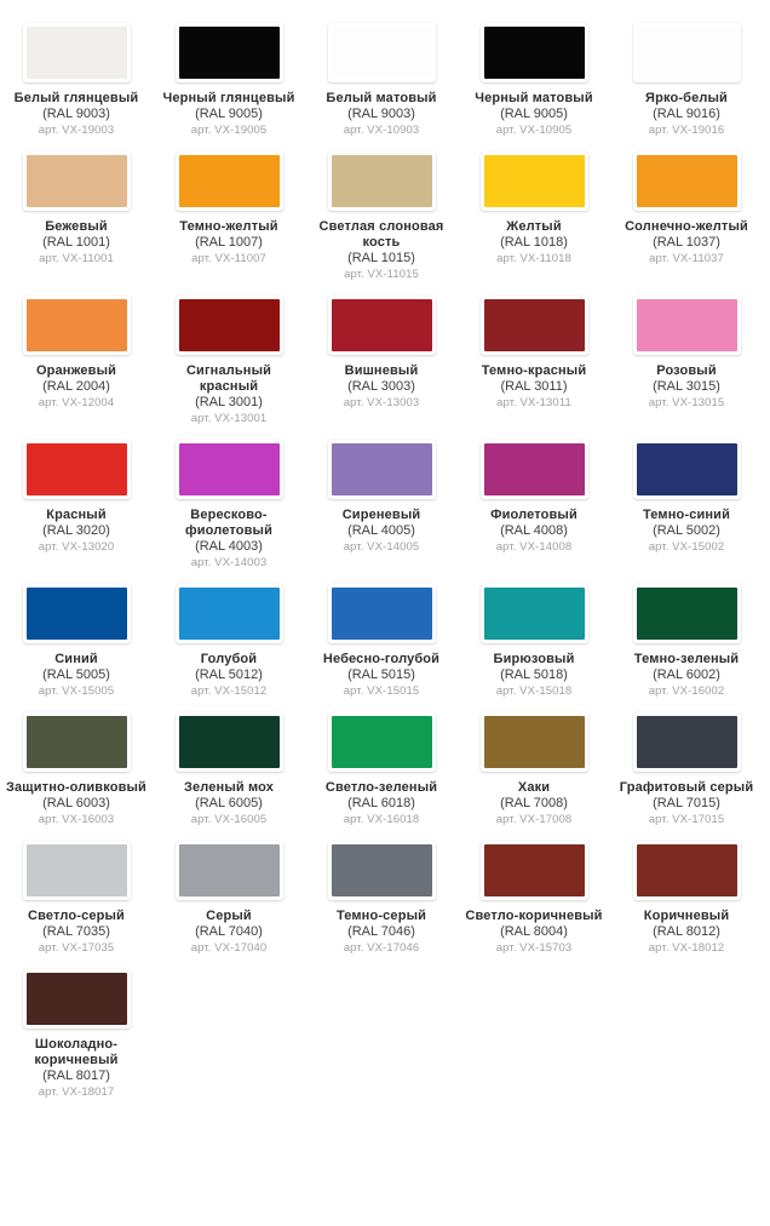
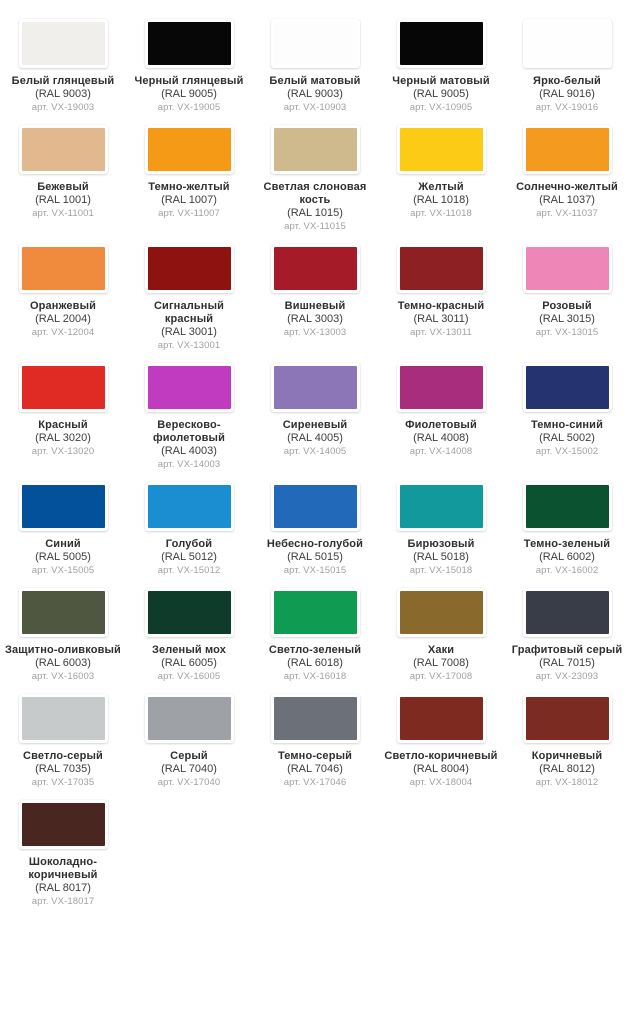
  Белый глянцевый
  (RAL 9003)
  арт. VX-19003
  Черный глянцевый
  (RAL 9005)
  арт. VX-19005
  Белый матовый
  (RAL 9003)
  арт. VX-10903
  Черный матовый
  (RAL 9005)
  арт. VX-10905
  Ярко-белый
  (RAL 9016)
  арт. VX-19016
  Бежевый
  (RAL 1001)
  арт. VX-11001
  Темно-желтый
  (RAL 1007)
  арт. VX-11007
  Светлая слоновая кость
  (RAL 1015)
  арт. VX-11015
  Желтый
  (RAL 1018)
  арт. VX-11018
  Солнечно-желтый
  (RAL 1037)
  арт. VX-11037
  Оранжевый
  (RAL 2004)
  арт. VX-12004
  Сигнальный красный
  (RAL 3001)
  арт. VX-13001
  Вишневый
  (RAL 3003)
  арт. VX-13003
  Темно-красный
  (RAL 3011)
  арт. VX-13011
  Розовый
  (RAL 3015)
  арт. VX-13015
  Красный
  (RAL 3020)
  арт. VX-13020
  Вересково-фиолетовый
  (RAL 4003)
  арт. VX-14003
  Сиреневый
  (RAL 4005)
  арт. VX-14005
  Фиолетовый
  (RAL 4008)
  арт. VX-14008
  Темно-синий
  (RAL 5002)
  арт. VX-15002
  Синий
  (RAL 5005)
  арт. VX-15005
  Голубой
  (RAL 5012)
  арт. VX-15012
  Небесно-голубой
  (RAL 5015)
  арт. VX-15015
  Бирюзовый
  (RAL 5018)
  арт. VX-15018
  Темно-зеленый
  (RAL 6002)
  арт. VX-16002
  Защитно-оливковый
  (RAL 6003)
  арт. VX-16003
  Зеленый мох
  (RAL 6005)
  арт. VX-16005
  Светло-зеленый
  (RAL 6018)
  арт. VX-16018
  Хаки
  (RAL 7008)
  арт. VX-17008
  Графитовый серый
  (RAL 7015)
- арт. VX-17015
+ арт. VX-23093
  Светло-серый
  (RAL 7035)
  арт. VX-17035
  Серый
  (RAL 7040)
  арт. VX-17040
  Темно-серый
  (RAL 7046)
  арт. VX-17046
  Светло-коричневый
  (RAL 8004)
- арт. VX-15703
+ арт. VX-18004
  Коричневый
  (RAL 8012)
  арт. VX-18012
  Шоколадно-коричневый
  (RAL 8017)
  арт. VX-18017
